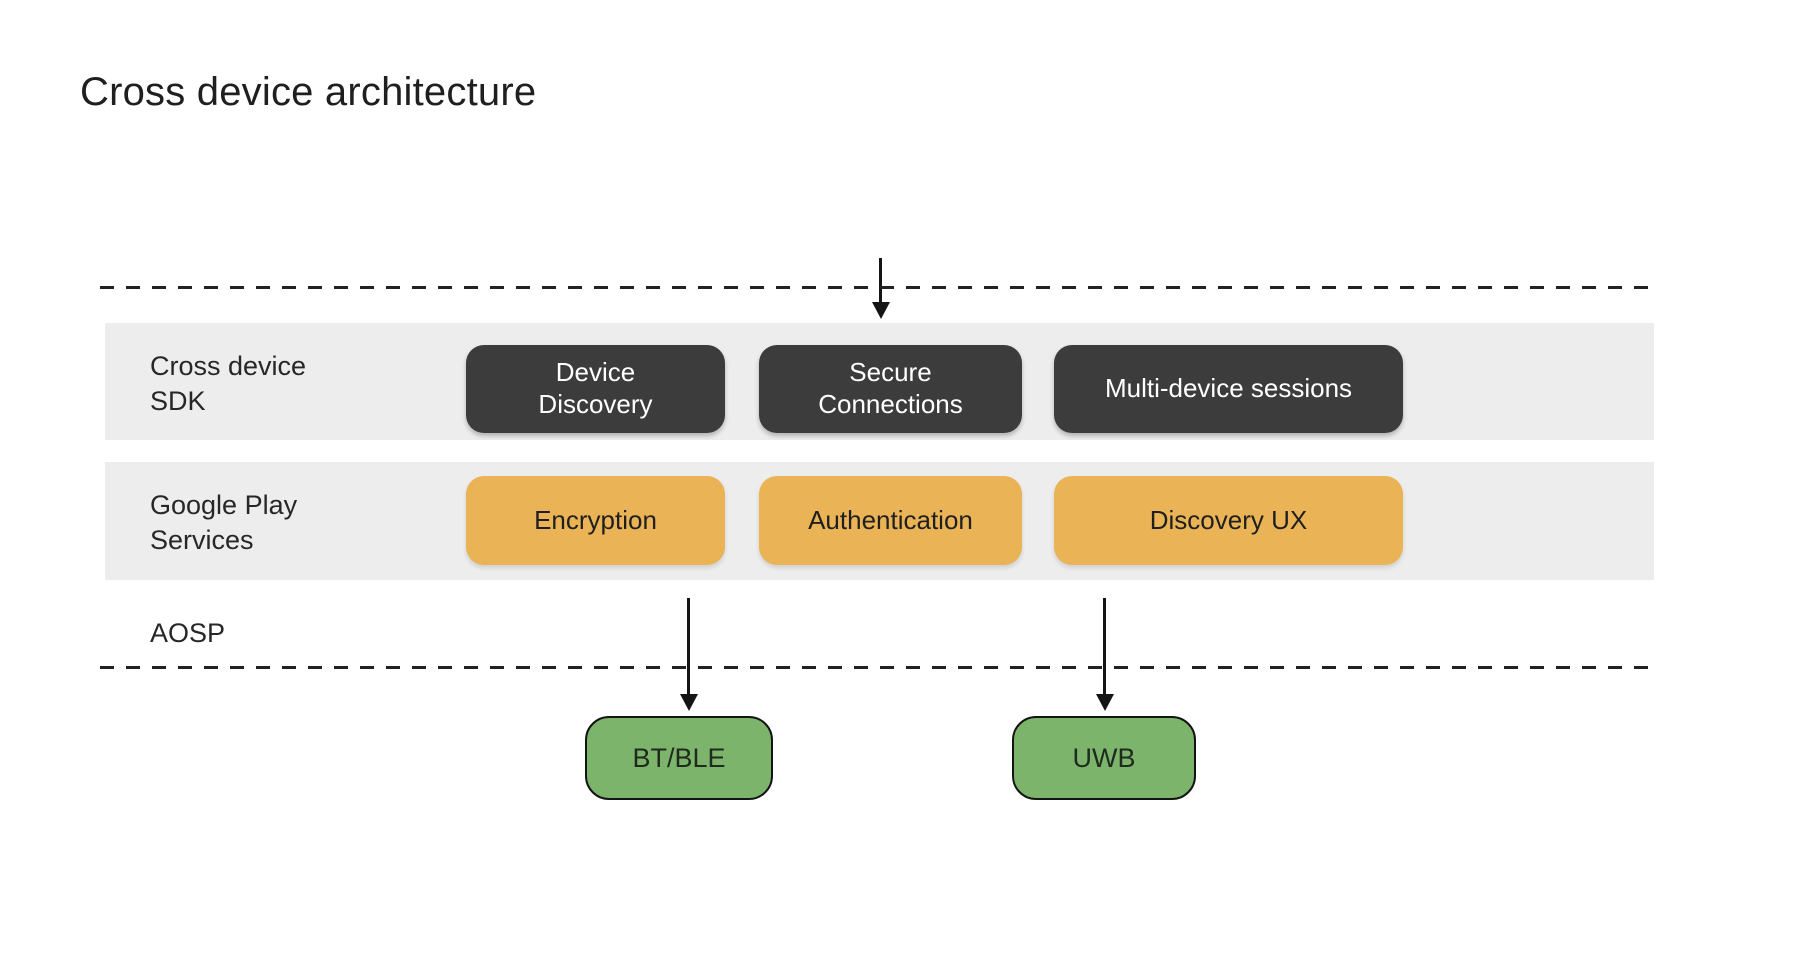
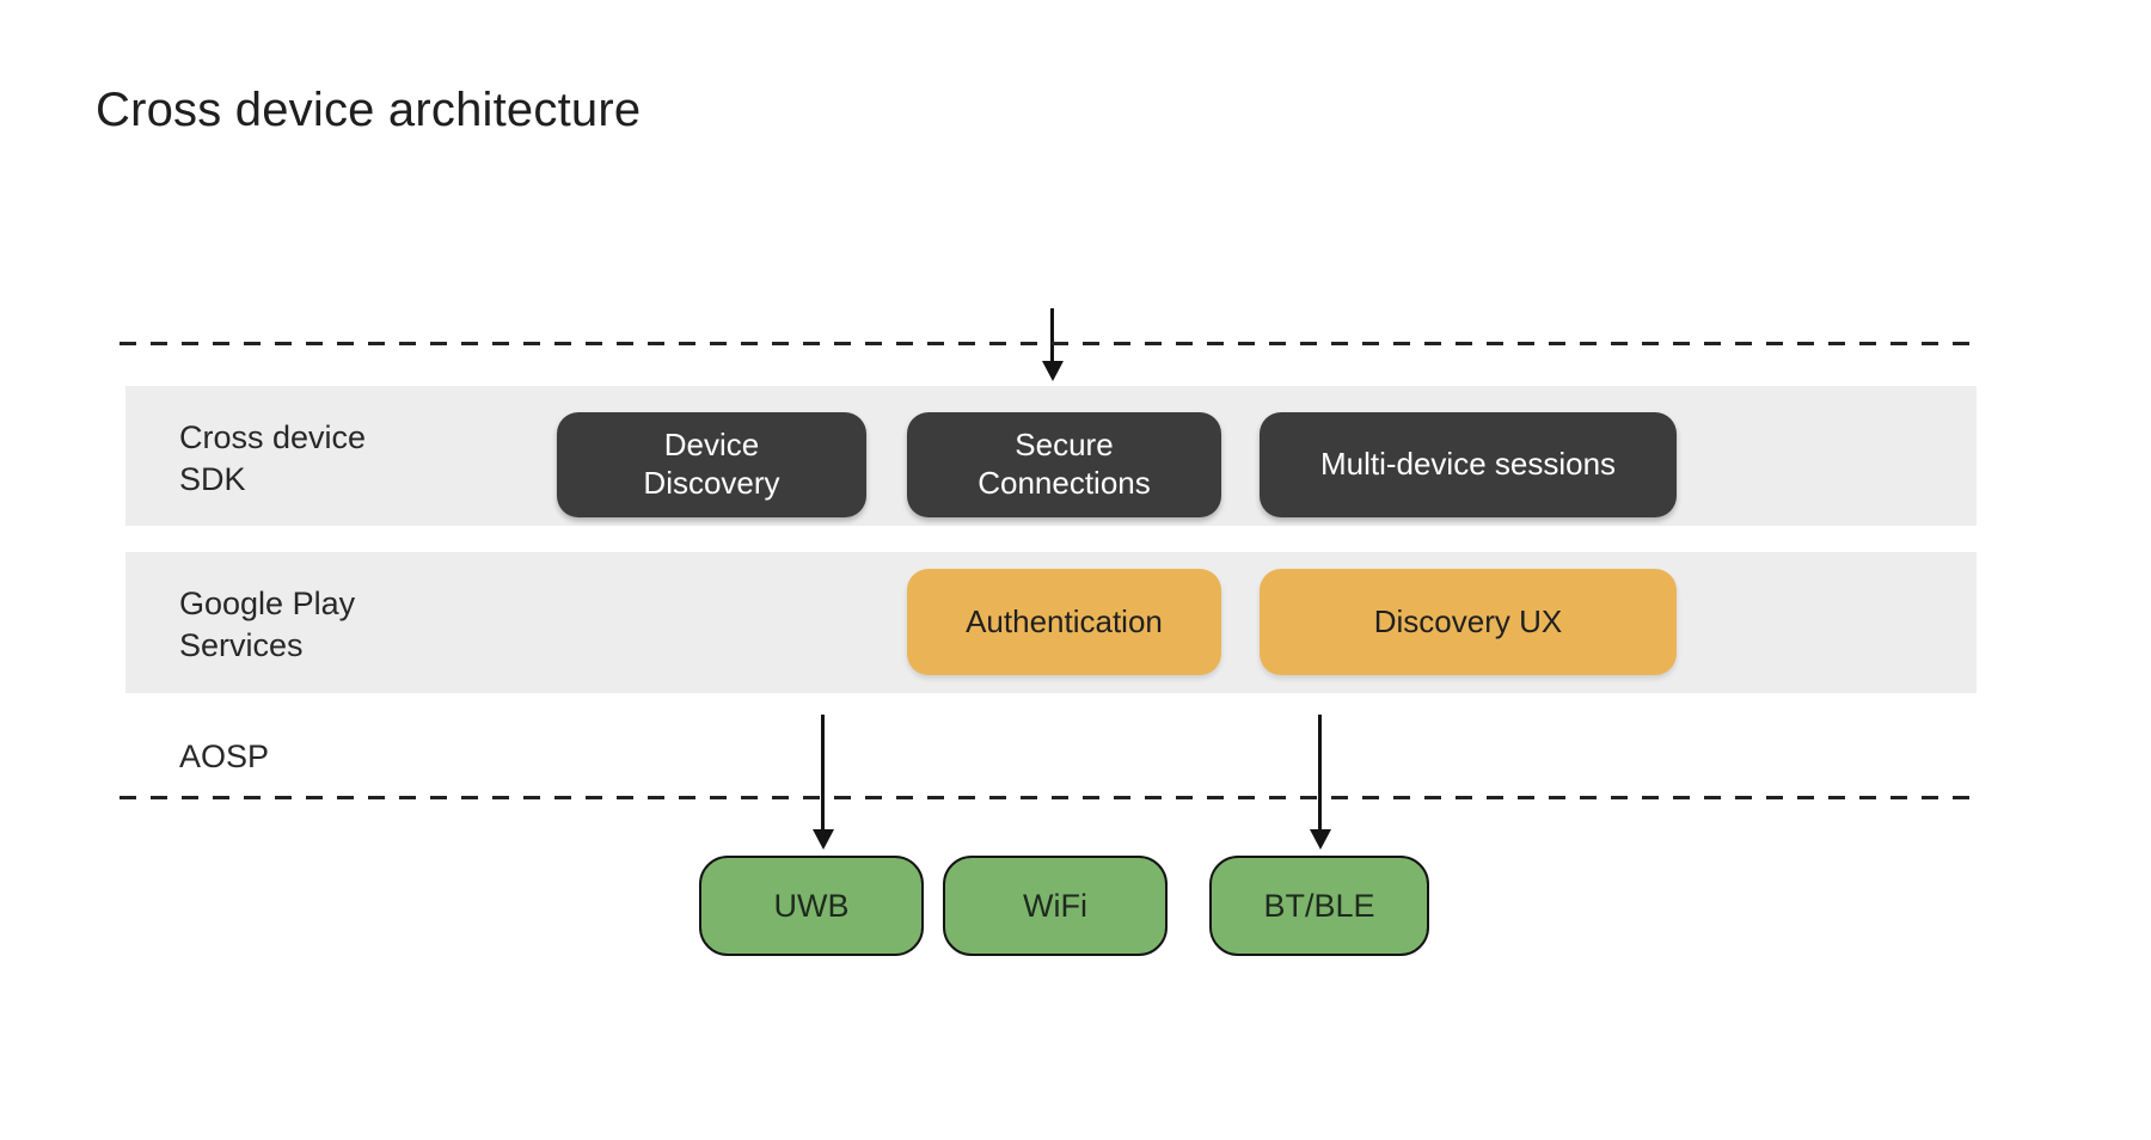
  Cross device architecture
  Cross device
  SDK
  Device
  Discovery
  Secure
  Connections
  Multi-device sessions
  Google Play
  Services
- Encryption
  Authentication
  Discovery UX
  AOSP
- BT/BLE
+ UWB
+ WiFi
- UWB
+ BT/BLE
